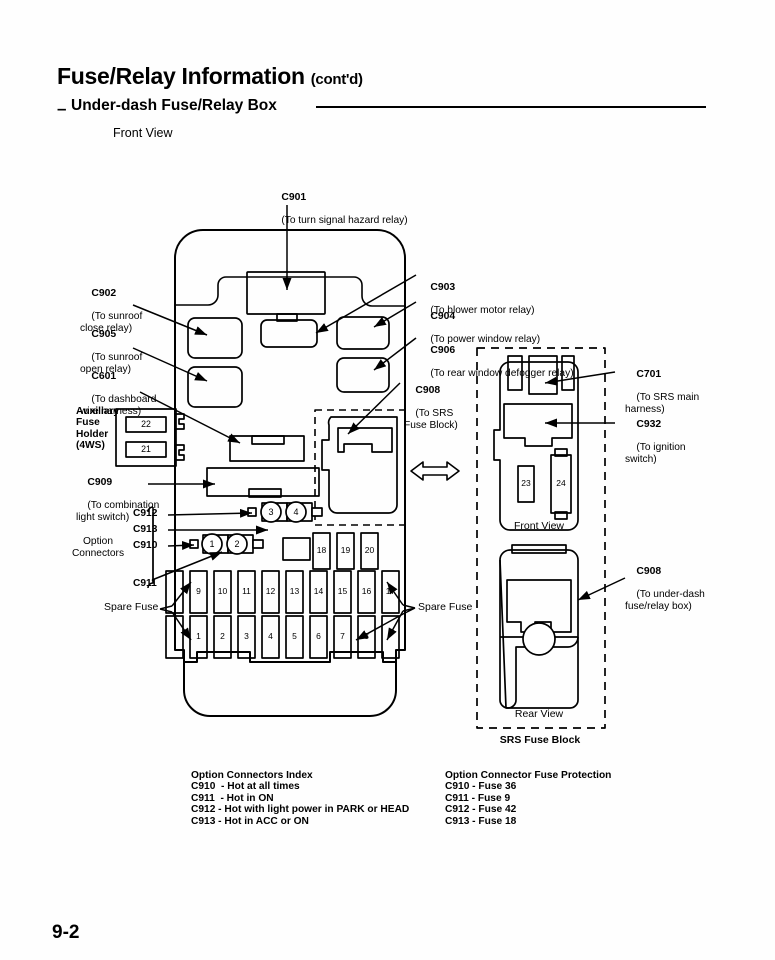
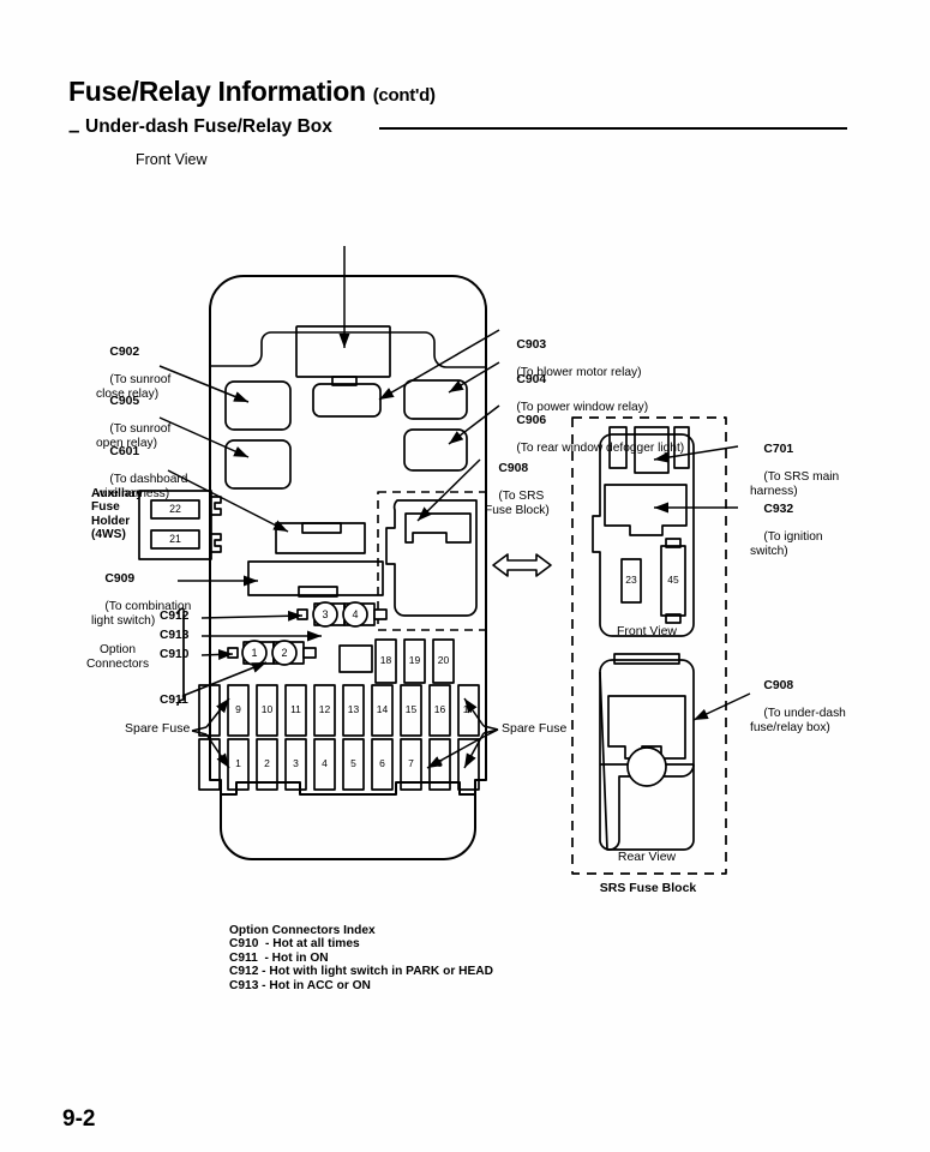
  Fuse/Relay Information (cont'd)
  –
  Under-dash Fuse/Relay Box
  Front View
  9-2
- C901
- (To turn signal hazard relay)
  C903
  (To blower motor relay)
  C904
  (To power window relay)
  C906
- (To rear window defogger relay)
+ (To rear window defogger light)
  C902
  (To sunroof
  close relay)
  C905
  (To sunroof
  open relay)
  C601
  (To dashboard
  wire harness)
  Auxiliary
  Fuse
  Holder
  (4WS)
  22
  21
  C909
  (To combination
  light switch)
  C908
  (To SRS
  Fuse Block)
  C912
  C913
  C910
  C911
  Option
  Connectors
  3
  4
  1
  2
  Spare Fuse
  Spare Fuse
  18
  19
  20
  9
  10
  11
  12
  13
  14
  15
  16
  17
  1
  2
  3
  4
  5
  6
  7
  8
  C701
  (To SRS main
  harness)
  C932
  (To ignition
  switch)
  C908
  (To under-dash
  fuse/relay box)
  23
- 24
+ 45
  Front View
  Rear View
  SRS Fuse Block
  Option Connectors Index
  C910 - Hot at all times
  C911 - Hot in ON
- C912 - Hot with light power in PARK or HEAD
+ C912 - Hot with light switch in PARK or HEAD
  C913 - Hot in ACC or ON
- Option Connector Fuse Protection
- C910 - Fuse 36
- C911 - Fuse 9
- C912 - Fuse 42
- C913 - Fuse 18
